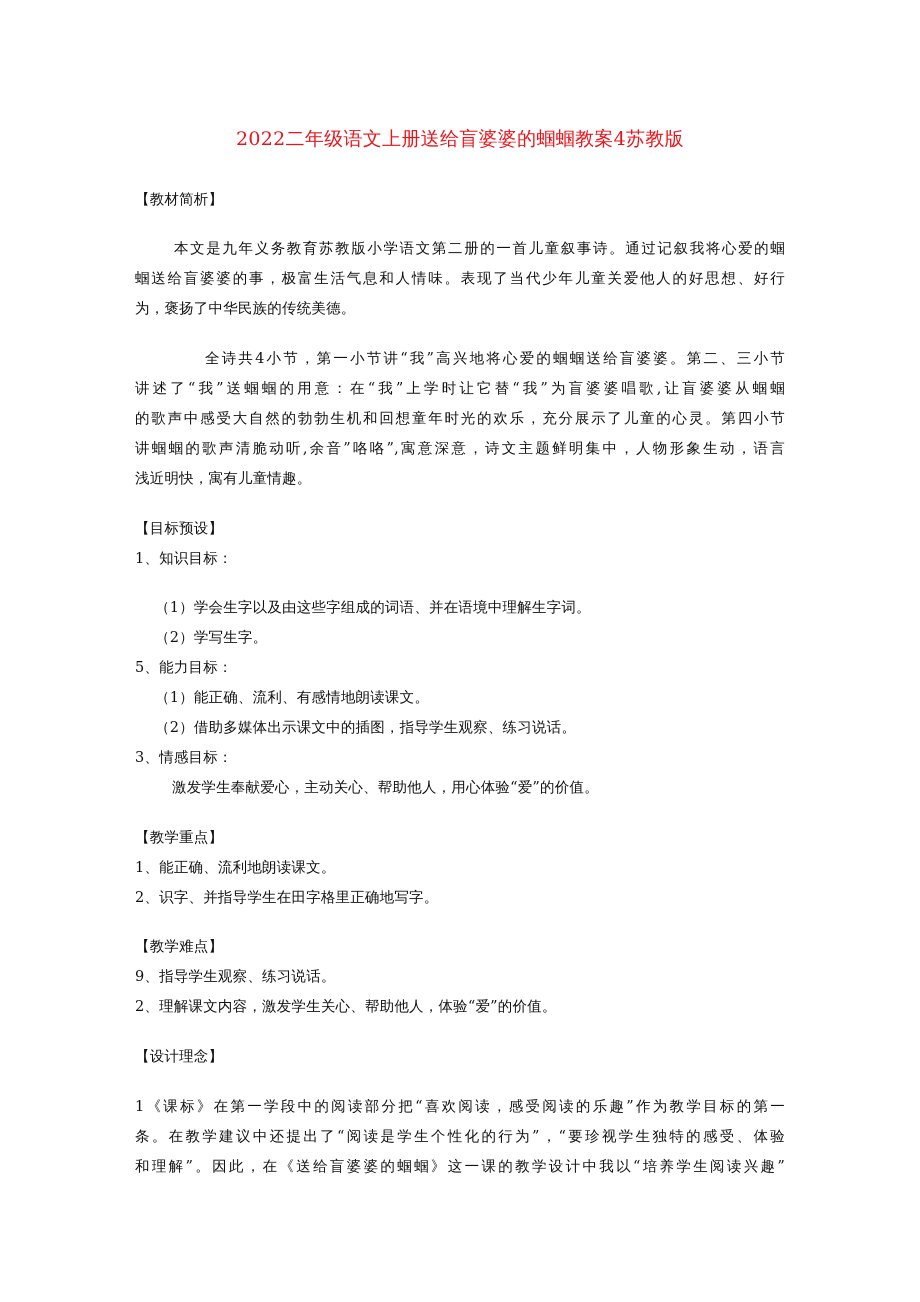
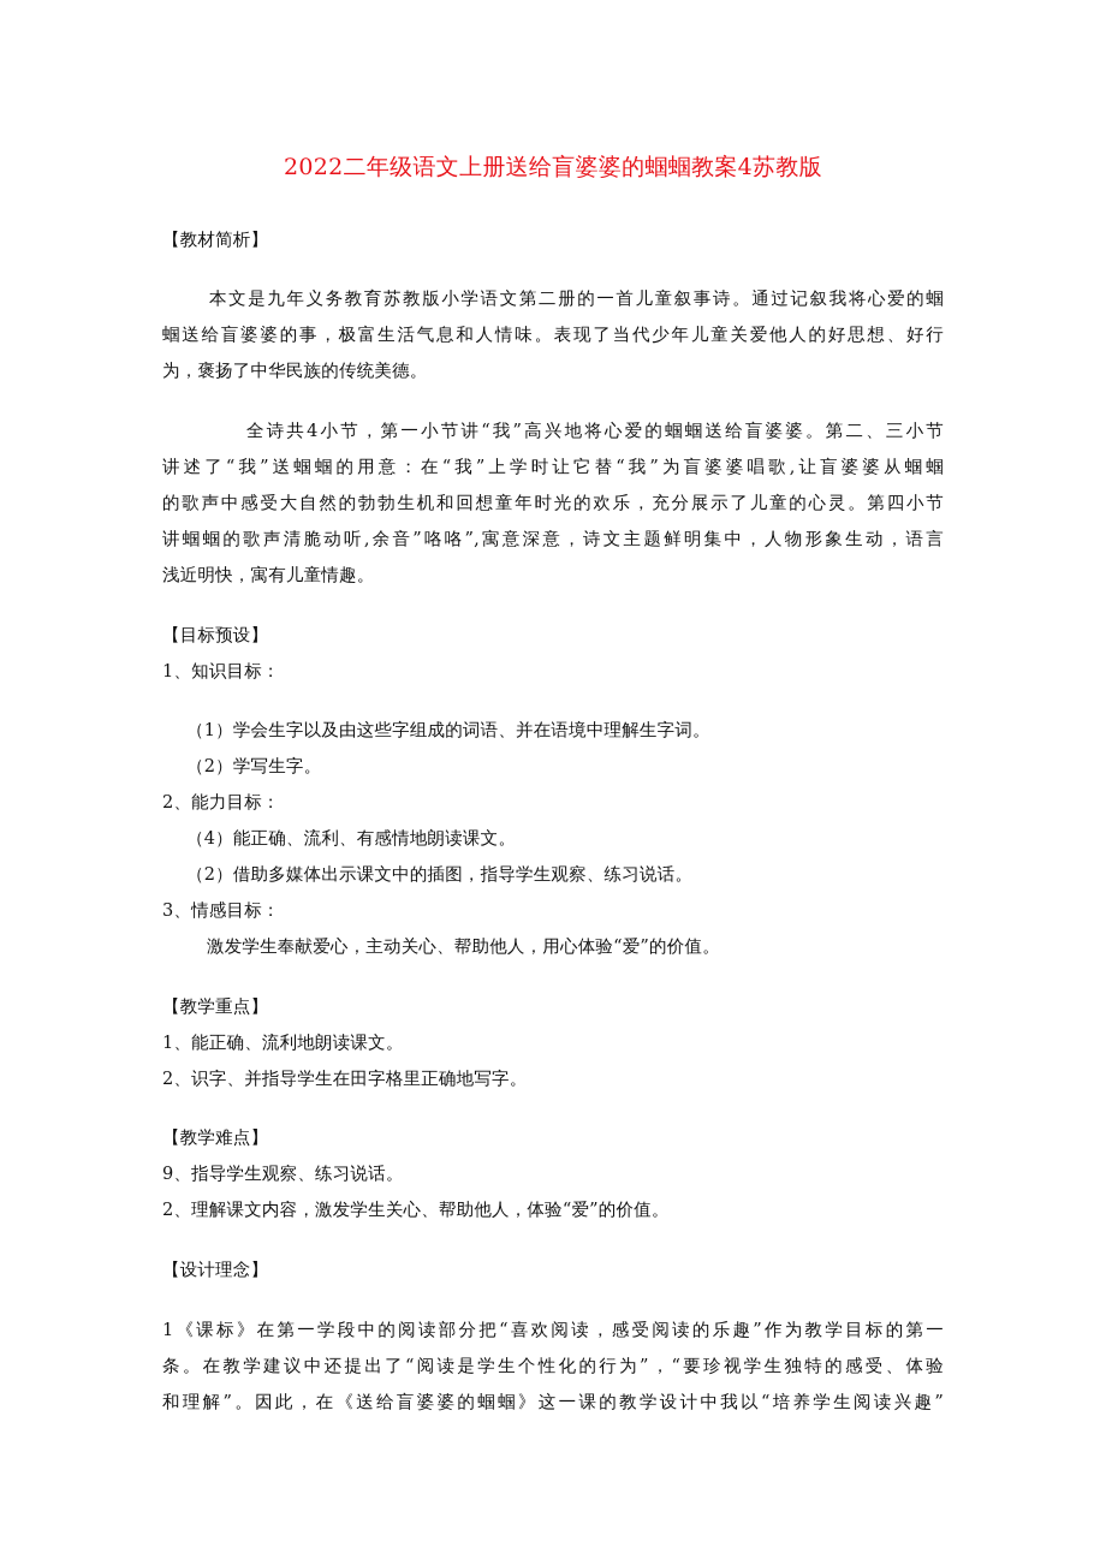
  2022二年级语文上册送给盲婆婆的蝈蝈教案4苏教版
  【教材简析】
  本文是九年义务教育苏教版小学语文第二册的一首儿童叙事诗。通过记叙我将心爱的蝈
  蝈送给盲婆婆的事，极富生活气息和人情味。表现了当代少年儿童关爱他人的好思想、好行
  为，褒扬了中华民族的传统美德。
  全诗共4小节，第一小节讲“我”高兴地将心爱的蝈蝈送给盲婆婆。第二、三小节
  讲述了“我”送蝈蝈的用意：在“我”上学时让它替“我”为盲婆婆唱歌,让盲婆婆从蝈蝈
  的歌声中感受大自然的勃勃生机和回想童年时光的欢乐，充分展示了儿童的心灵。第四小节
  讲蝈蝈的歌声清脆动听,余音”咯咯”,寓意深意，诗文主题鲜明集中，人物形象生动，语言
  浅近明快，寓有儿童情趣。
  【目标预设】
  1、知识目标：
  （1）学会生字以及由这些字组成的词语、并在语境中理解生字词。
  （2）学写生字。
- 5、能力目标：
+ 2、能力目标：
- （1）能正确、流利、有感情地朗读课文。
+ （4）能正确、流利、有感情地朗读课文。
  （2）借助多媒体出示课文中的插图，指导学生观察、练习说话。
  3、情感目标：
  激发学生奉献爱心，主动关心、帮助他人，用心体验“爱”的价值。
  【教学重点】
  1、能正确、流利地朗读课文。
  2、识字、并指导学生在田字格里正确地写字。
  【教学难点】
  9、指导学生观察、练习说话。
  2、理解课文内容，激发学生关心、帮助他人，体验“爱”的价值。
  【设计理念】
  1《课标》在第一学段中的阅读部分把“喜欢阅读，感受阅读的乐趣”作为教学目标的第一
  条。在教学建议中还提出了“阅读是学生个性化的行为”，“要珍视学生独特的感受、体验
  和理解”。因此，在《送给盲婆婆的蝈蝈》这一课的教学设计中我以“培养学生阅读兴趣”
